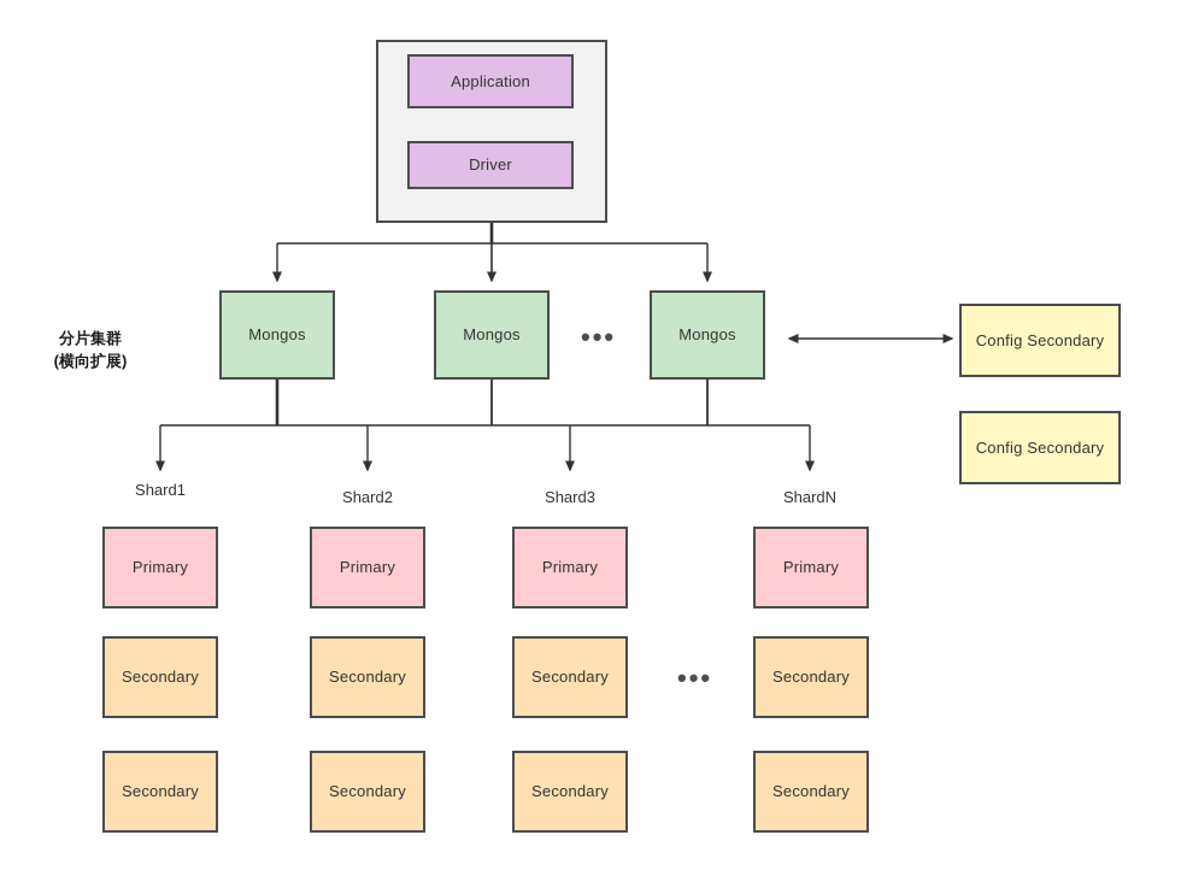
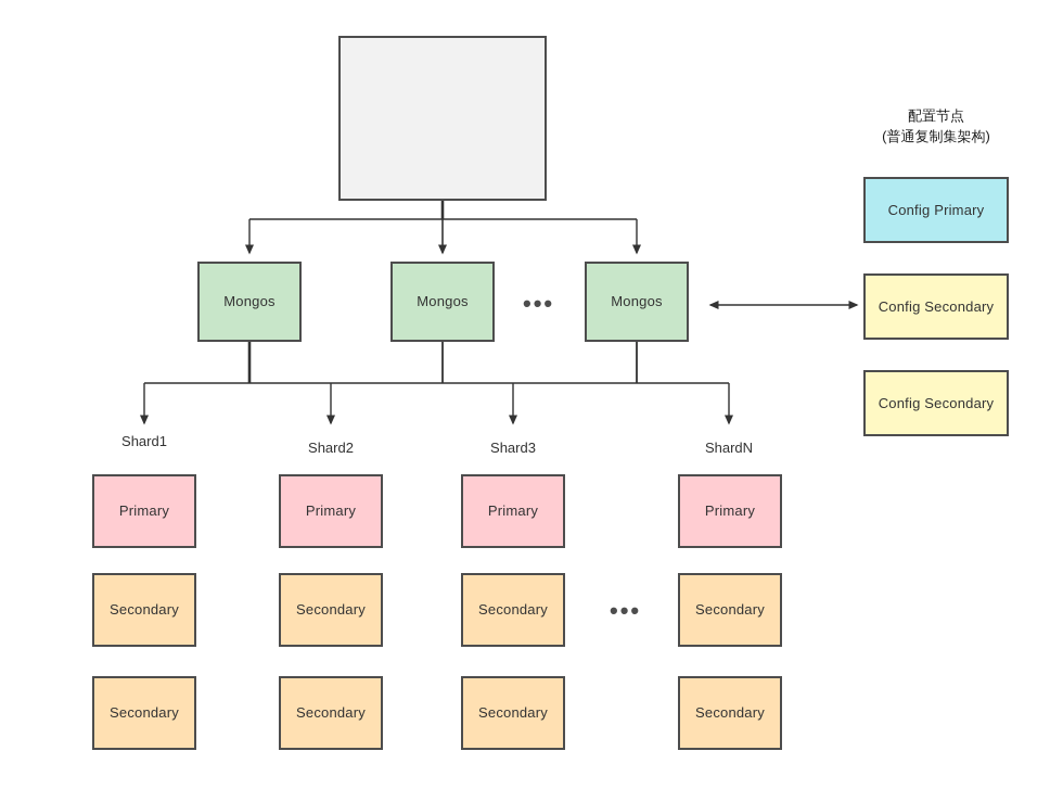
- Application
- Driver
- 分片集群
- (横向扩展)
  Mongos
  Mongos
  •••
  Mongos
  Shard1
  Shard2
  Shard3
  ShardN
  Primary
  Secondary
  Secondary
  Primary
  Secondary
  Secondary
  Primary
  Secondary
  Secondary
  •••
  Primary
  Secondary
  Secondary
+ 配置节点
+ (普通复制集架构)
+ Config Primary
  Config Secondary
  Config Secondary
